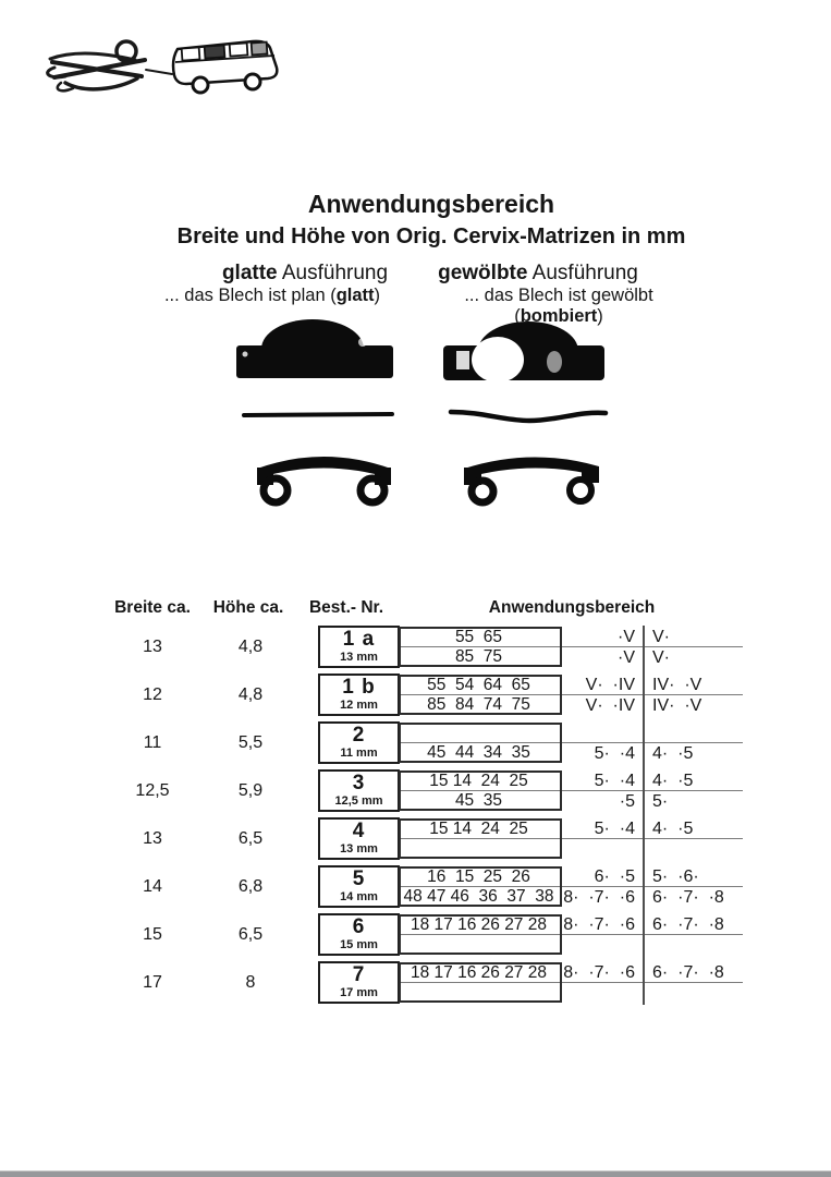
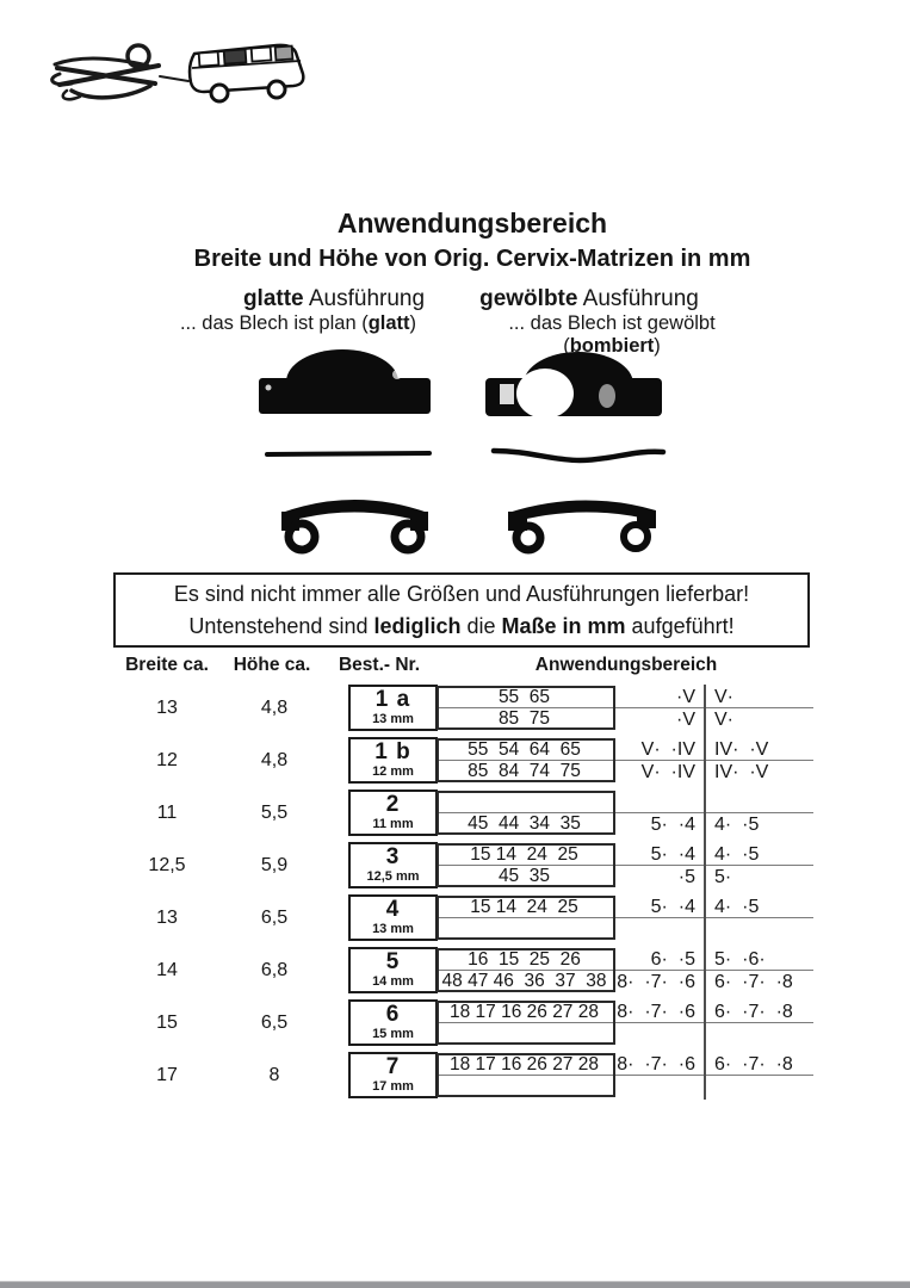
  Anwendungsbereich
  Breite und Höhe von Orig. Cervix-Matrizen in mm
  glatte Ausführung
  ... das Blech ist plan (glatt)
  gewölbte Ausführung
  ... das Blech ist gewölbt (bombiert)
+ Es sind nicht immer alle Größen und Ausführungen lieferbar!
+ Untenstehend sind lediglich die Maße in mm aufgeführt!
  Breite ca.
  Höhe ca.
  Best.- Nr.
  Anwendungsbereich
  13
  4,8
  1 a
  13 mm
  55 65
  85 75
  ·V
  ·V
  V·
  V·
  12
  4,8
  1 b
  12 mm
  55 54 64 65
  85 84 74 75
  V· ·IV
  V· ·IV
  IV· ·V
  IV· ·V
  11
  5,5
  2
  11 mm
  45 44 34 35
  5· ·4
  4· ·5
  12,5
  5,9
  3
  12,5 mm
  15 14 24 25
  45 35
  5· ·4
  ·5
  4· ·5
  5·
  13
  6,5
  4
  13 mm
  15 14 24 25
  5· ·4
  4· ·5
  14
  6,8
  5
  14 mm
  16 15 25 26
  48 47 46 36 37 38
  6· ·5
  8· ·7· ·6
  5· ·6·
  6· ·7· ·8
  15
  6,5
  6
  15 mm
  18 17 16 26 27 28
  8· ·7· ·6
  6· ·7· ·8
  17
  8
  7
  17 mm
  18 17 16 26 27 28
  8· ·7· ·6
  6· ·7· ·8
